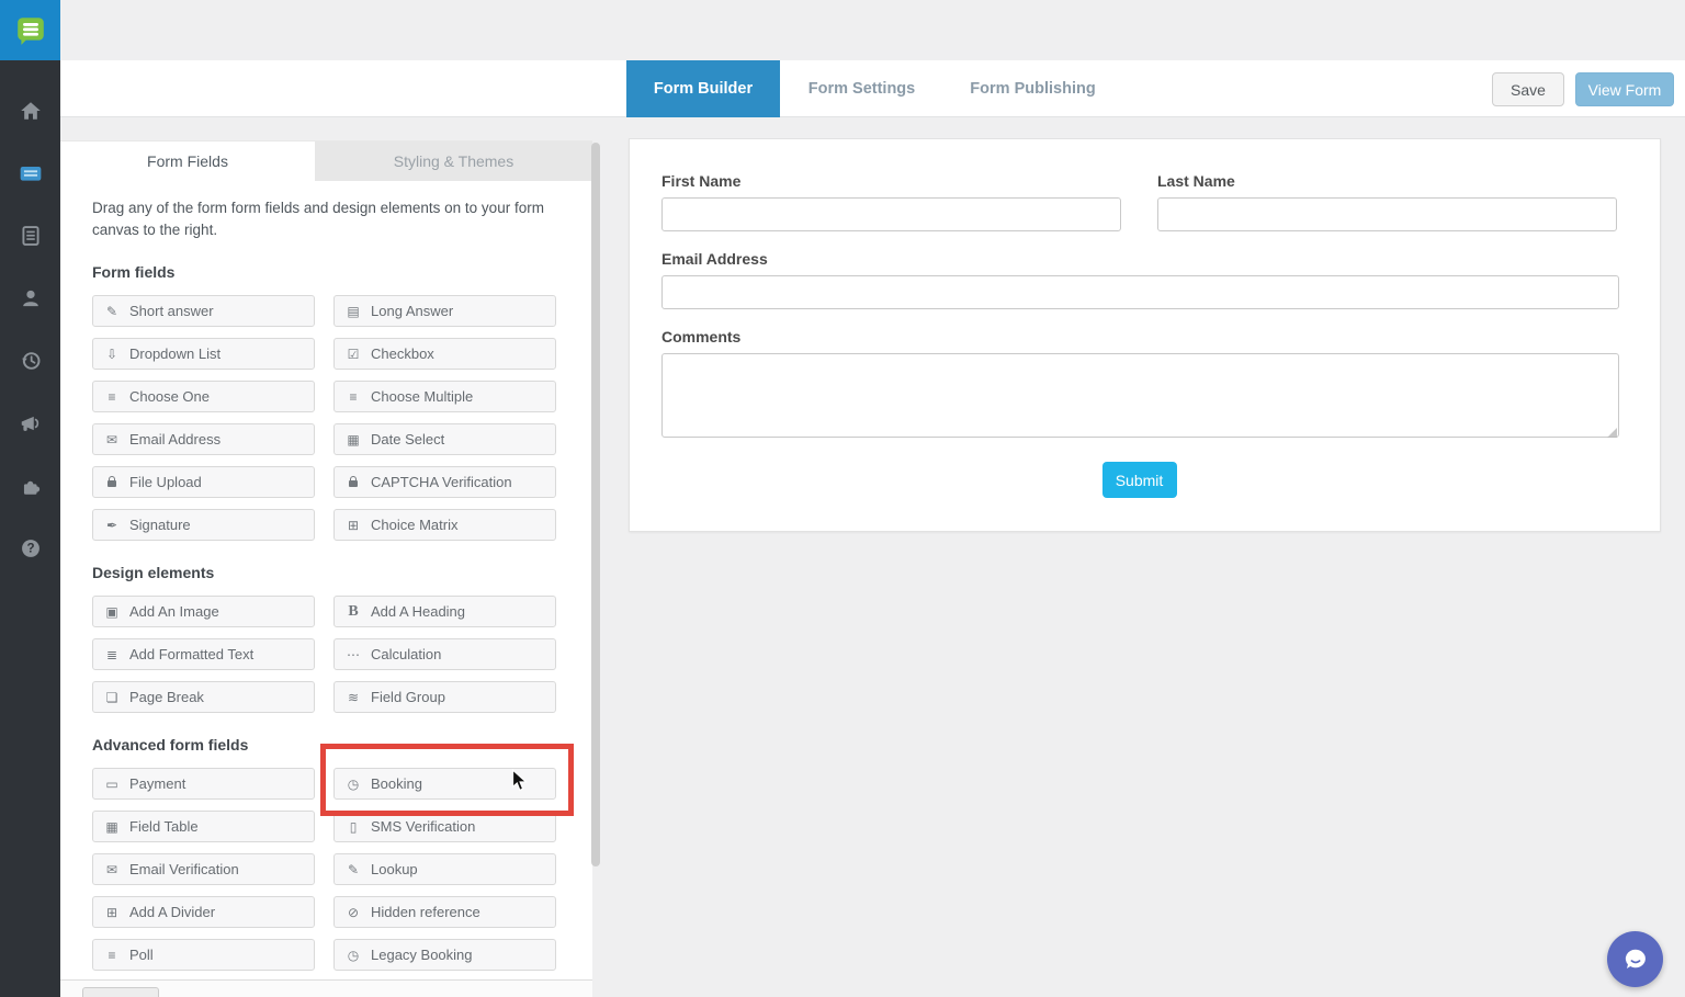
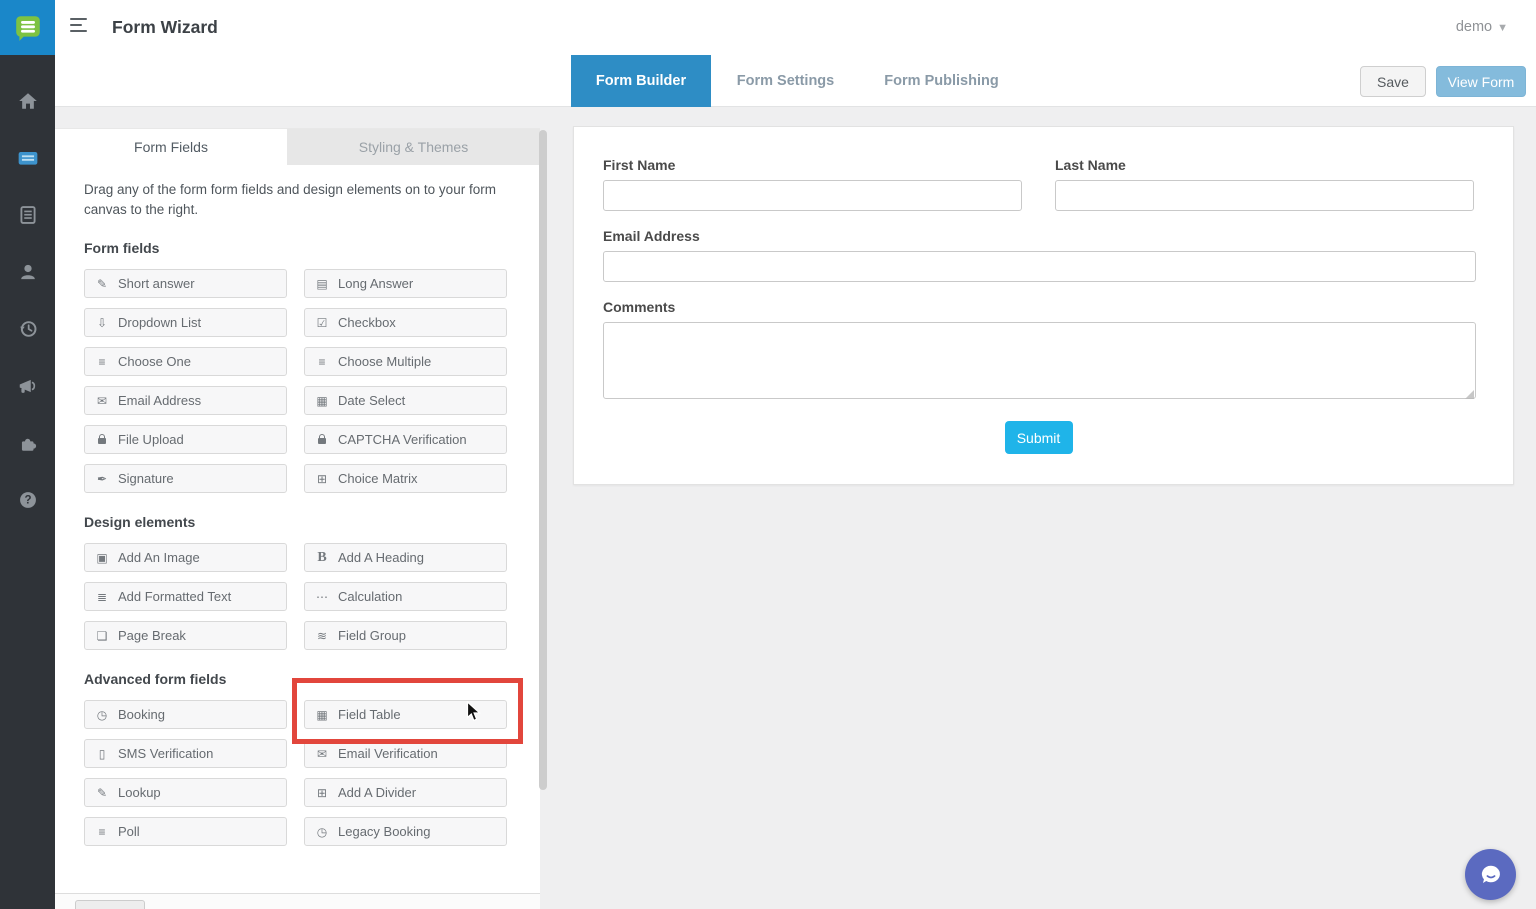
  ?
+ Form Wizard
+ demo ▼
  Form Builder
  Form Settings
  Form Publishing
  Save
  View Form
  Form Fields
  Styling & Themes
  Drag any of the form form fields and design elements on to your form canvas to the right.
  Form fields
  ✎
  Short answer
  ▤
  Long Answer
  ⇩
  Dropdown List
  ☑
  Checkbox
  ≡
  Choose One
  ≡
  Choose Multiple
  ✉
  Email Address
  ▦
  Date Select
  File Upload
  CAPTCHA Verification
  ✒
  Signature
  ⊞
  Choice Matrix
  Design elements
  ▣
  Add An Image
  B
  Add A Heading
  ≣
  Add Formatted Text
  ⋯
  Calculation
  ❏
  Page Break
  ≋
  Field Group
  Advanced form fields
- ▭
- Payment
  ◷
  Booking
  ▦
  Field Table
  ▯
  SMS Verification
  ✉
  Email Verification
  ✎
  Lookup
  ⊞
  Add A Divider
- ⊘
- Hidden reference
  ≡
  Poll
  ◷
  Legacy Booking
  First Name
  Last Name
  Email Address
  Comments
  Submit
